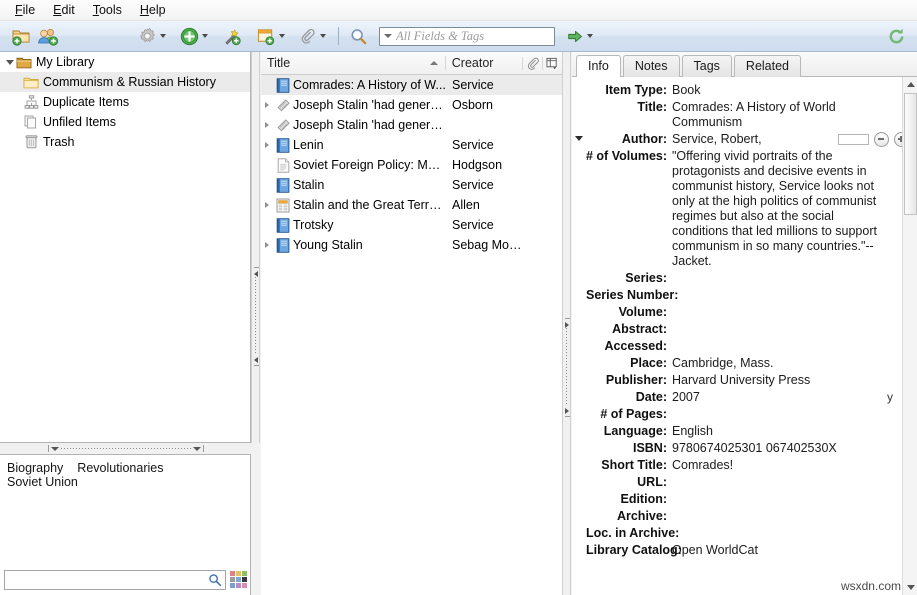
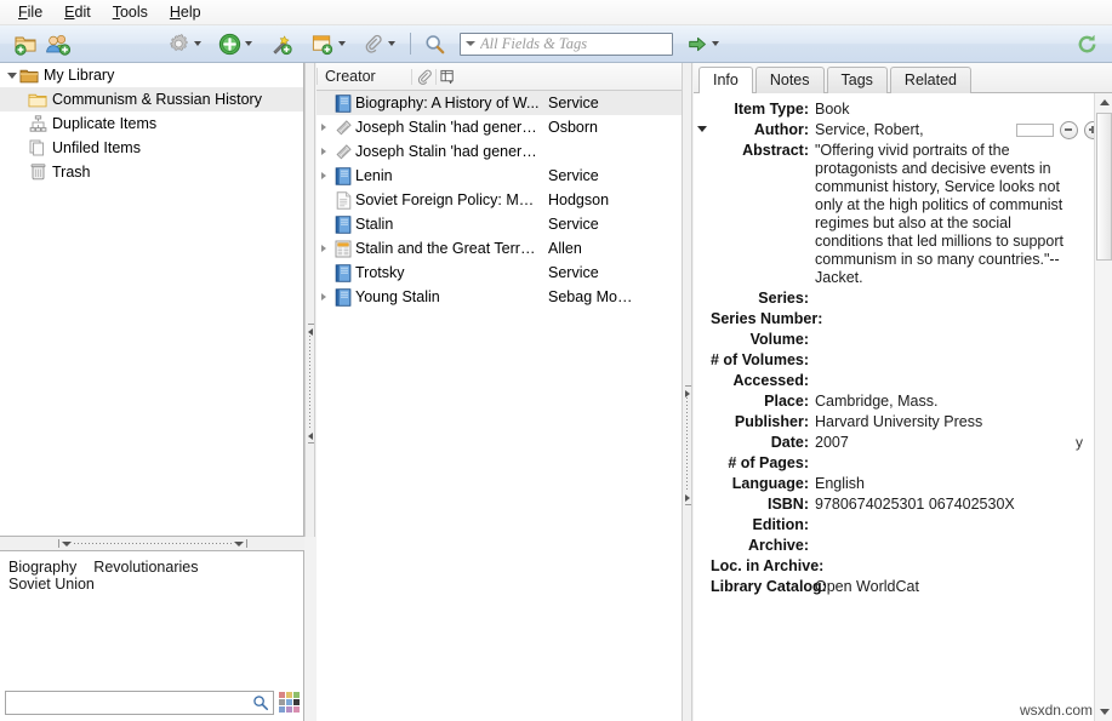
  File
  Edit
  Tools
  Help
  All Fields & Tags
  My Library
  Communism & Russian History
  Duplicate Items
  Unfiled Items
  Trash
- Title
  Creator
- Comrades: A History of W...
+ Biography: A History of W...
  Service
  Joseph Stalin 'had generati.
  Osborn
  Joseph Stalin 'had generati.
  Lenin
  Service
  Soviet Foreign Policy: Men.
  Hodgson
  Stalin
  Service
  Stalin and the Great Terror..
  Allen
  Trotsky
  Service
  Young Stalin
  Sebag Monte
  Info
  Notes
  Tags
  Related
  Item Type:
  Book
- Title:
- Comrades: A History of World Communism
  Author:
  Service, Robert,
- # of Volumes:
+ Abstract:
  "Offering vivid portraits of the protagonists and decisive events in communist history, Service looks not only at the high politics of communist regimes but also at the social conditions that led millions to support communism in so many countries."--Jacket.
  Series:
  Series Number:
  Volume:
- Abstract:
+ # of Volumes:
  Accessed:
  Place:
  Cambridge, Mass.
  Publisher:
  Harvard University Press
  Date:
  2007
  y
  # of Pages:
  Language:
  English
  ISBN:
  9780674025301 067402530X
- Short Title:
- Comrades!
- URL:
  Edition:
  Archive:
  Loc. in Archive:
  Library Catalo
  Open WorldCat
  Biography
  Revolutionaries
  Soviet Union
  wsxdn.com
